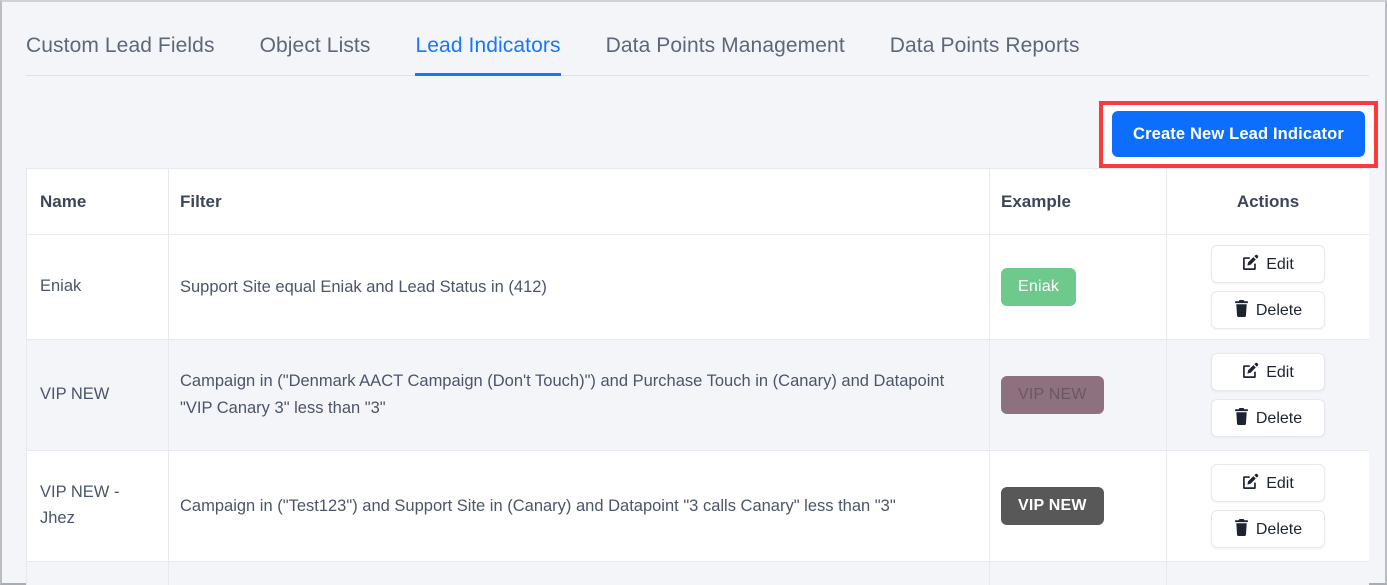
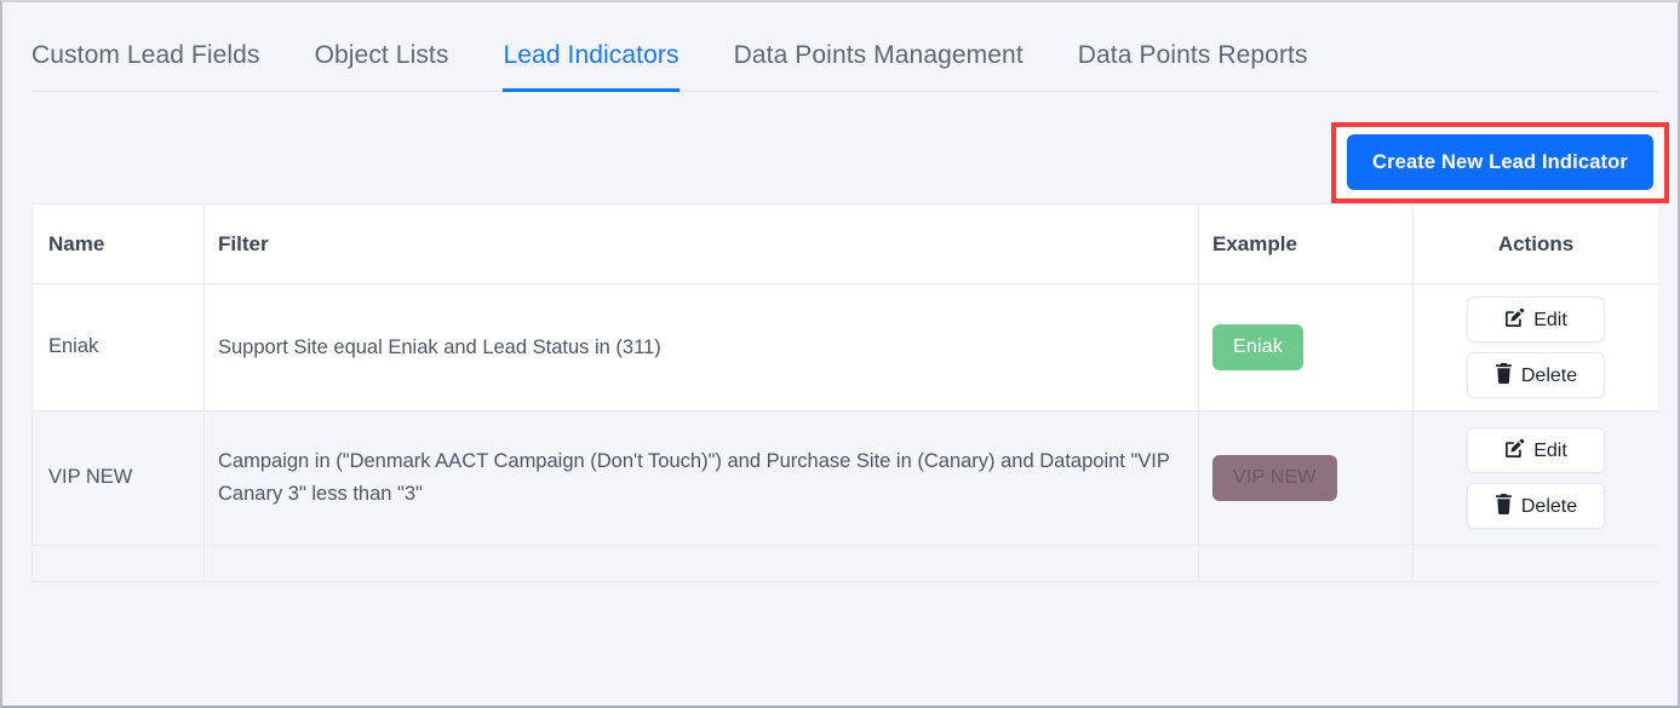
  Custom Lead Fields Object Lists Lead Indicators Data Points Management Data Points Reports
  Create New Lead Indicator
  Name	Filter	Example	Actions
- Eniak	Support Site equal Eniak and Lead Status in (412)	Eniak	Edit Delete
+ Eniak	Support Site equal Eniak and Lead Status in (311)	Eniak	Edit Delete
- VIP NEW	Campaign in ("Denmark AACT Campaign (Don't Touch)") and Purchase Touch in (Canary) and Datapoint "VIP Canary 3" less than "3"	VIP NEW	Edit Delete
+ VIP NEW	Campaign in ("Denmark AACT Campaign (Don't Touch)") and Purchase Site in (Canary) and Datapoint "VIP Canary 3" less than "3"	VIP NEW	Edit Delete
- VIP NEW - Jhez	Campaign in ("Test123") and Support Site in (Canary) and Datapoint "3 calls Canary" less than "3"	VIP NEW	Edit Delete
